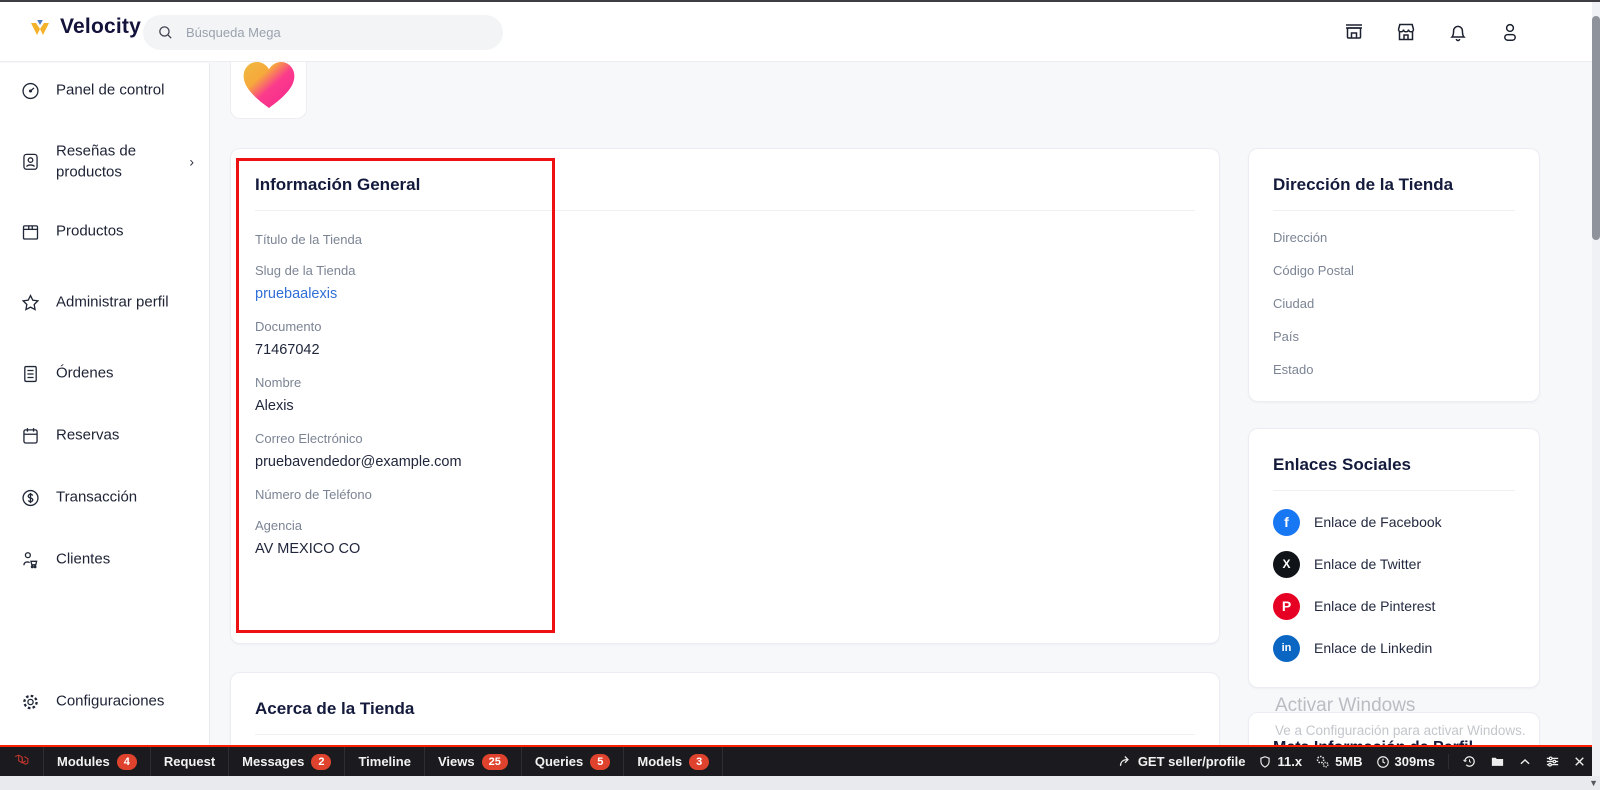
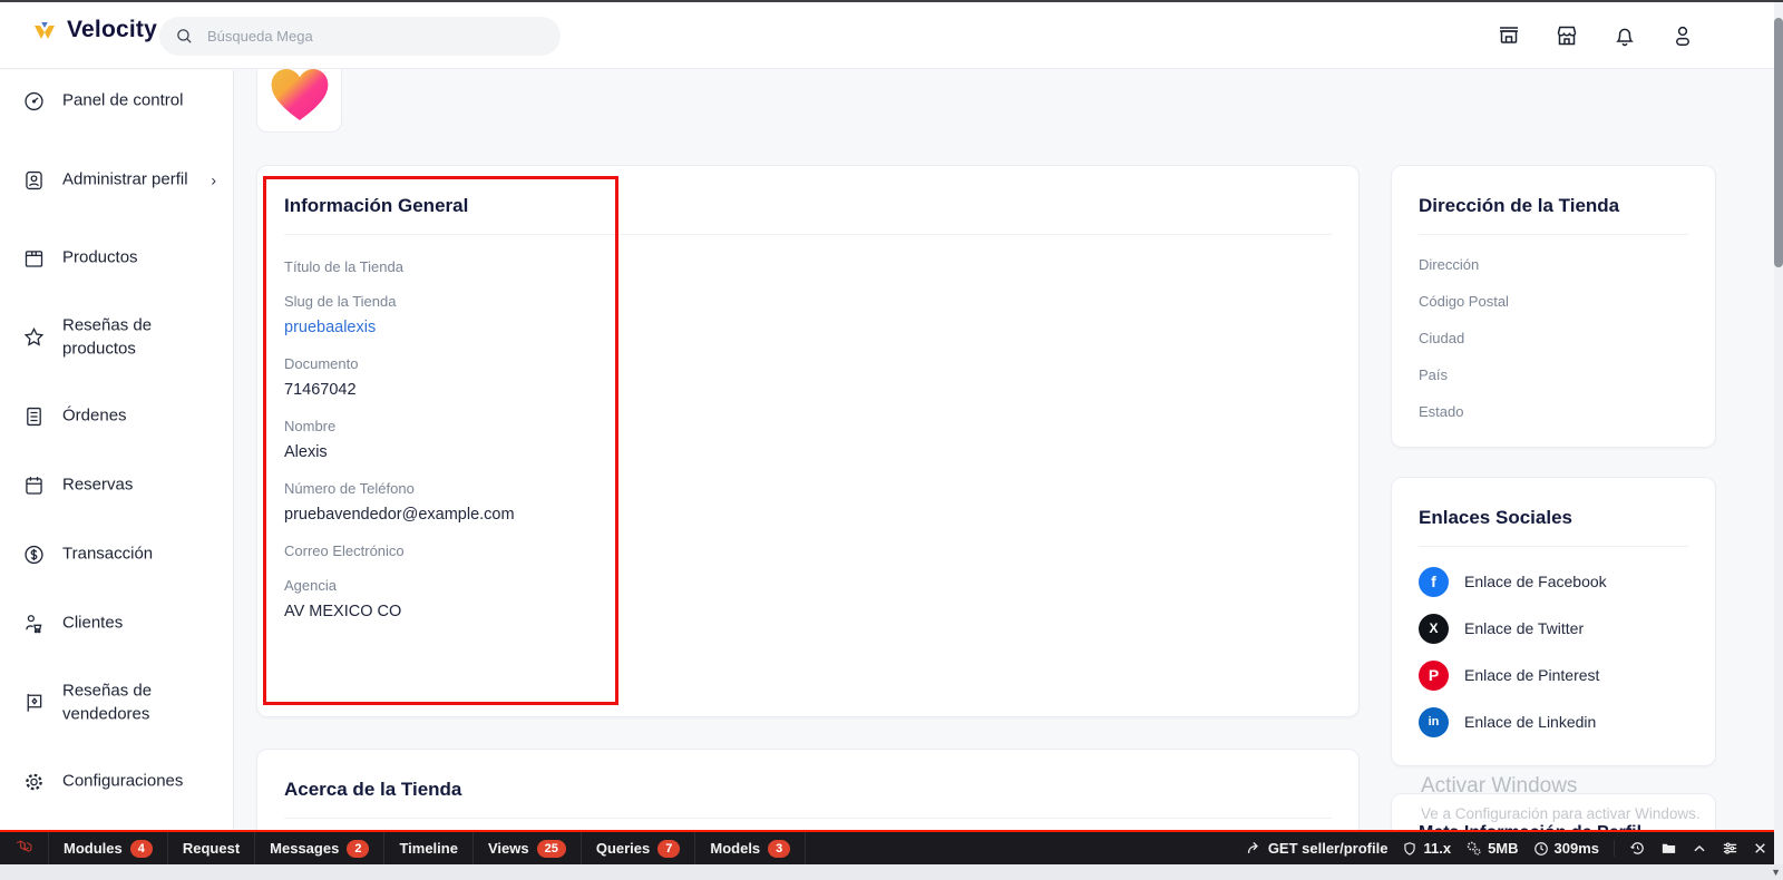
  Velocity
  Búsqueda Mega
  Panel de control
- Reseñas de productos
+ Administrar perfil
  ›
  Productos
- Administrar perfil
+ Reseñas de productos
  Órdenes
  Reservas
  Transacción
  Clientes
+ Reseñas de vendedores
  Configuraciones
  Información General
  Título de la Tienda
  Slug de la Tienda
  pruebaalexis
  Documento
  71467042
  Nombre
  Alexis
- Correo Electrónico
+ Número de Teléfono
  pruebavendedor@example.com
- Número de Teléfono
+ Correo Electrónico
  Agencia
  AV MEXICO CO
  Acerca de la Tienda
  Dirección de la Tienda
  Dirección
  Código Postal
  Ciudad
  País
  Estado
  Enlaces Sociales
  f
  Enlace de Facebook
  X
  Enlace de Twitter
  P
  Enlace de Pinterest
  in
  Enlace de Linkedin
  Activar Windows
  Ve a Configuración para activar Windows.
  Modules
  4
  Request
  Messages
  2
  Timeline
  Views
  25
  Queries
- 5
+ 7
  Models
  3
  GET seller/profile
  11.x
  5MB
  309ms
  ▼
